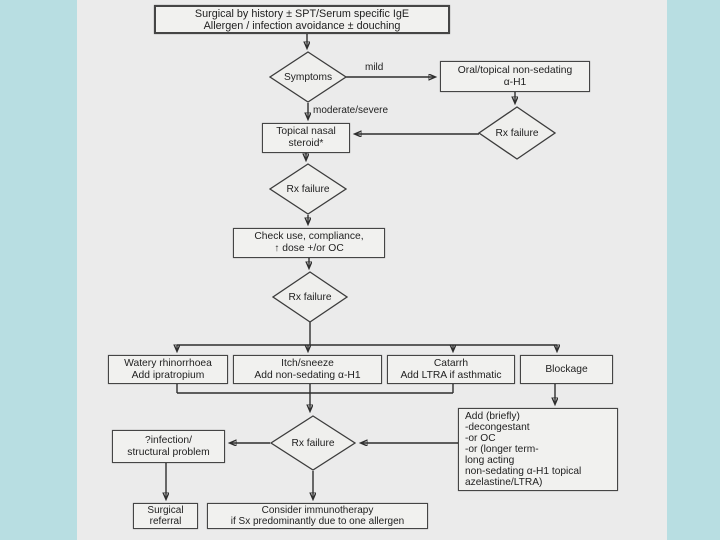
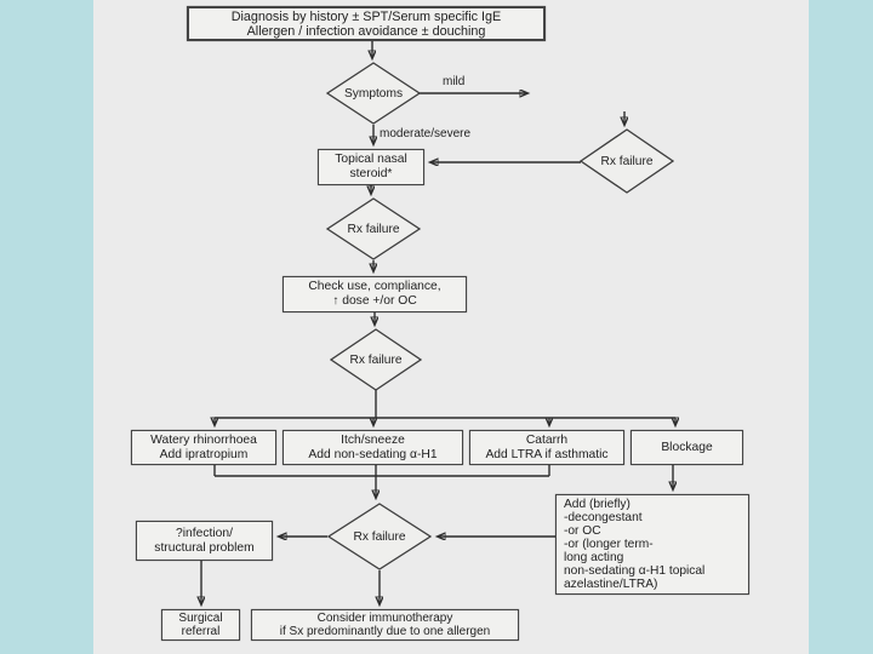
- Surgical by history ± SPT/Serum specific IgE
+ Diagnosis by history ± SPT/Serum specific IgE
  Allergen / infection avoidance ± douching
- Oral/topical non-sedating
- α-H1
  Topical nasal
  steroid*
  Check use, compliance,
  ↑ dose +/or OC
  Watery rhinorrhoea
  Add ipratropium
  Itch/sneeze
  Add non-sedating α-H1
  Catarrh
  Add LTRA if asthmatic
  Blockage
  Add (briefly)
  -decongestant
  -or OC
  -or (longer term-
  long acting
  non-sedating α-H1 topical
  azelastine/LTRA)
  ?infection/
  structural problem
  Surgical
  referral
  Consider immunotherapy
  if Sx predominantly due to one allergen
  Symptoms
  Rx failure
  Rx failure
  Rx failure
  Rx failure
  mild
  moderate/severe
